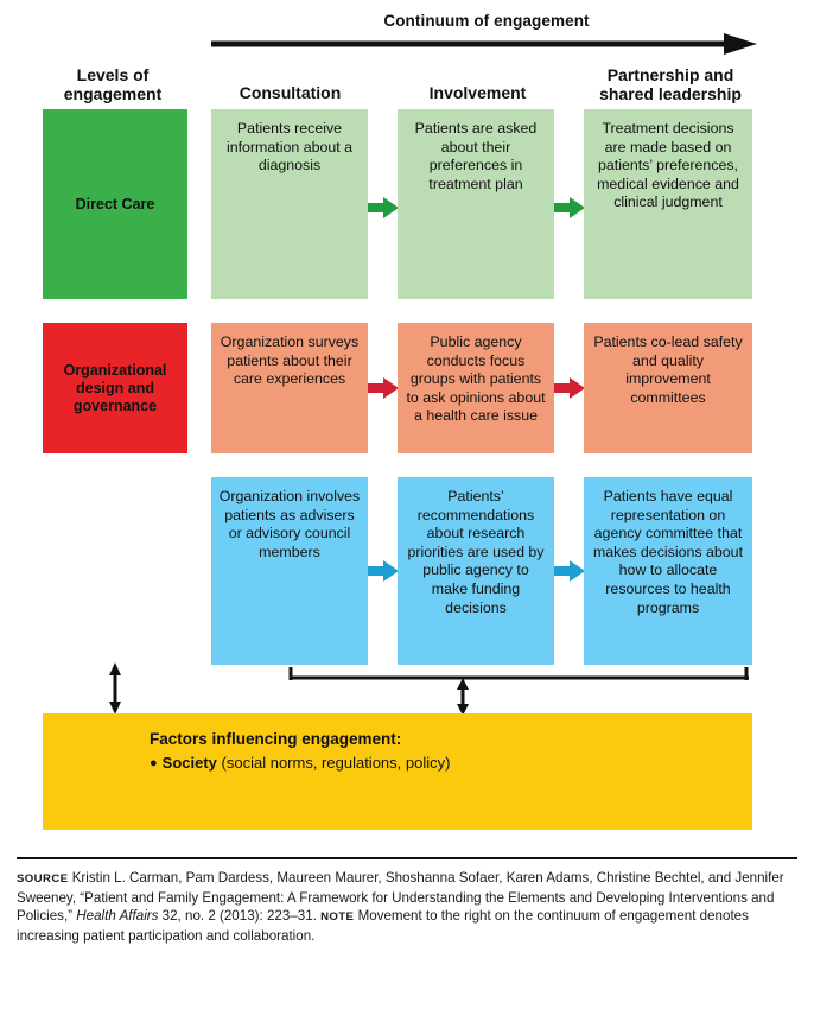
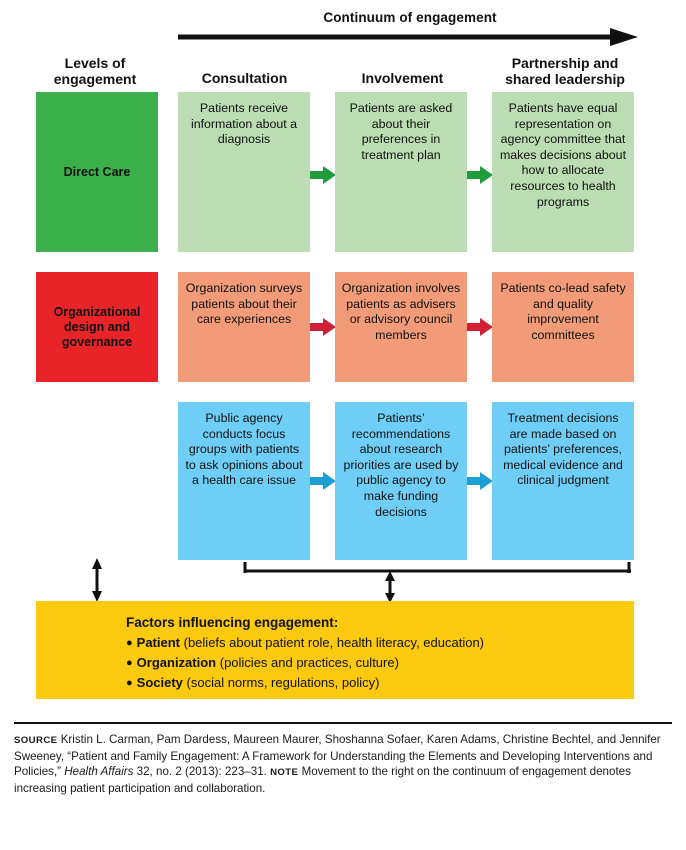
  Continuum of engagement
  Levels of
  engagement
  Consultation
  Involvement
  Partnership and
  shared leadership
  Direct Care
  Patients receive information about a diagnosis
  Patients are asked about their preferences in treatment plan
- Treatment decisions are made based on patients’ preferences, medical evidence and clinical judgment
+ Patients have equal representation on agency committee that makes decisions about how to allocate resources to health programs
  Organizational
  design and
  governance
  Organization surveys patients about their care experiences
- Public agency conducts focus groups with patients to ask opinions about a health care issue
+ Organization involves patients as advisers or advisory council members
  Patients co-lead safety and quality improvement committees
- Organization involves patients as advisers or advisory council members
+ Public agency conducts focus groups with patients to ask opinions about a health care issue
  Patients’ recommendations about research priorities are used by public agency to make funding decisions
- Patients have equal representation on agency committee that makes decisions about how to allocate resources to health programs
+ Treatment decisions are made based on patients’ preferences, medical evidence and clinical judgment
  Factors influencing engagement:
+ ● Patient (beliefs about patient role, health literacy, education)
+ ● Organization (policies and practices, culture)
  ● Society (social norms, regulations, policy)
  SOURCE Kristin L. Carman, Pam Dardess, Maureen Maurer, Shoshanna Sofaer, Karen Adams, Christine Bechtel, and Jennifer Sweeney, “Patient and Family Engagement: A Framework for Understanding the Elements and Developing Interventions and Policies,” Health Affairs 32, no. 2 (2013): 223–31. NOTE Movement to the right on the continuum of engagement denotes increasing patient participation and collaboration.
